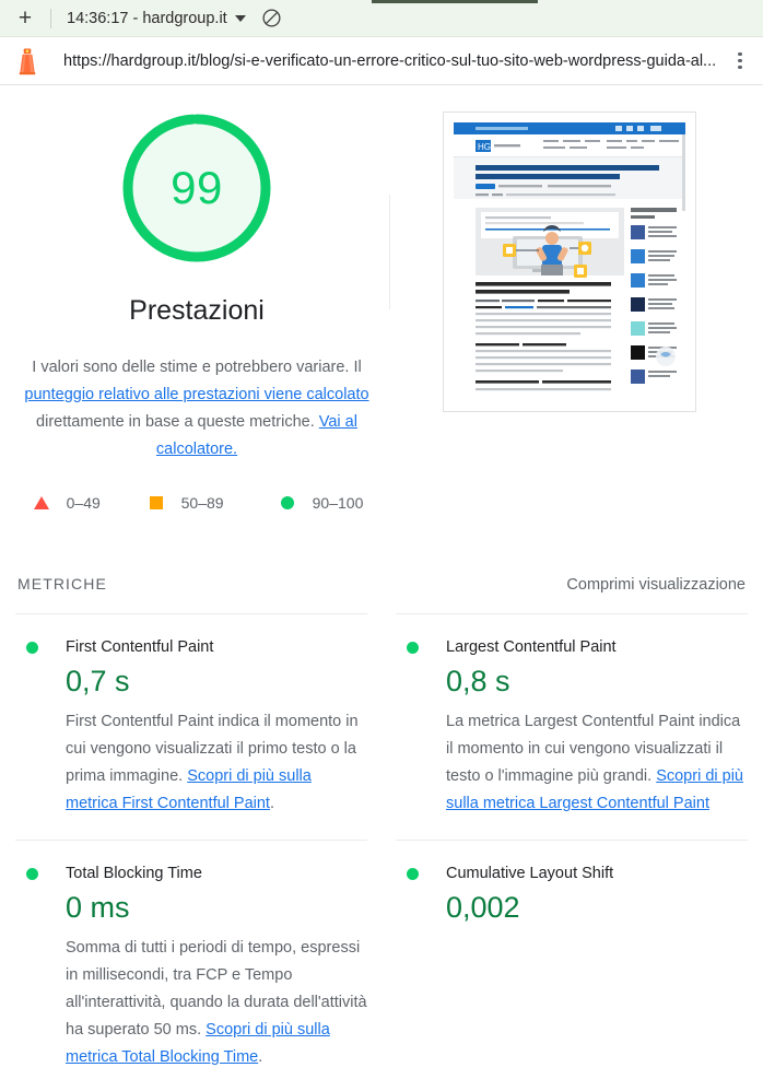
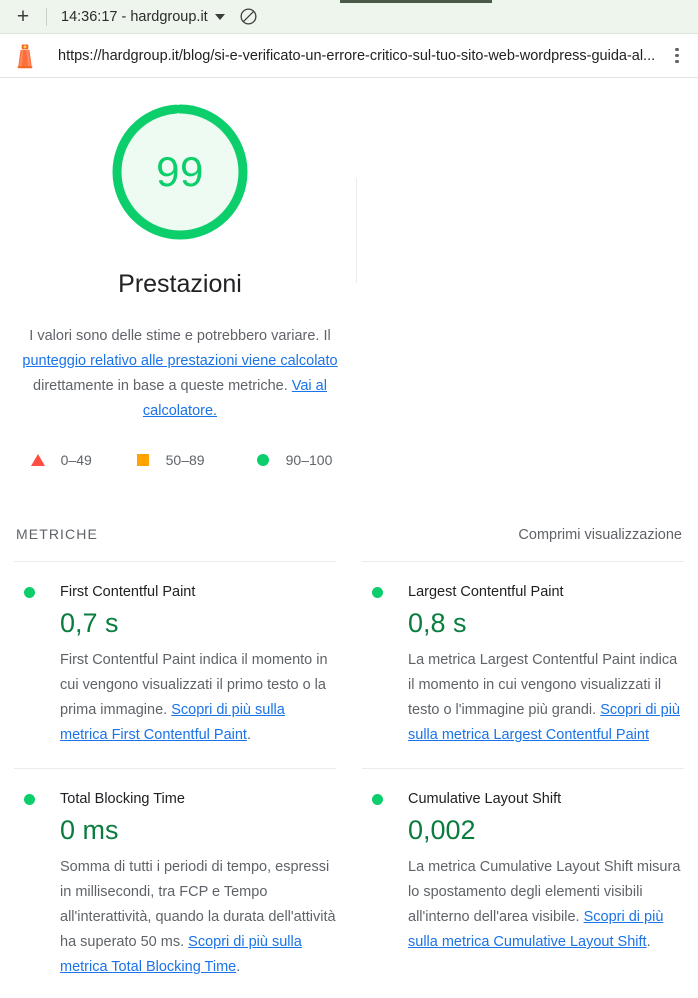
  +
  14:36:17 - hardgroup.it
  https://hardgroup.it/blog/si-e-verificato-un-errore-critico-sul-tuo-sito-web-wordpress-guida-al...
  99
  Prestazioni
  I valori sono delle stime e potrebbero variare. Il punteggio relativo alle prestazioni viene calcolato direttamente in base a queste metriche. Vai al calcolatore.
  0–49
  50–89
  90–100
- HG
  METRICHE
  Comprimi visualizzazione
  First Contentful Paint
  0,7 s
  First Contentful Paint indica il momento in cui vengono visualizzati il primo testo o la prima immagine. Scopri di più sulla metrica First Contentful Paint.
  Largest Contentful Paint
  0,8 s
  La metrica Largest Contentful Paint indica il momento in cui vengono visualizzati il testo o l'immagine più grandi. Scopri di più sulla metrica Largest Contentful Paint
  Total Blocking Time
  0 ms
  Somma di tutti i periodi di tempo, espressi in millisecondi, tra FCP e Tempo all'interattività, quando la durata dell'attività ha superato 50 ms. Scopri di più sulla metrica Total Blocking Time.
  Cumulative Layout Shift
  0,002
+ La metrica Cumulative Layout Shift misura lo spostamento degli elementi visibili all'interno dell'area visibile. Scopri di più sulla metrica Cumulative Layout Shift.
